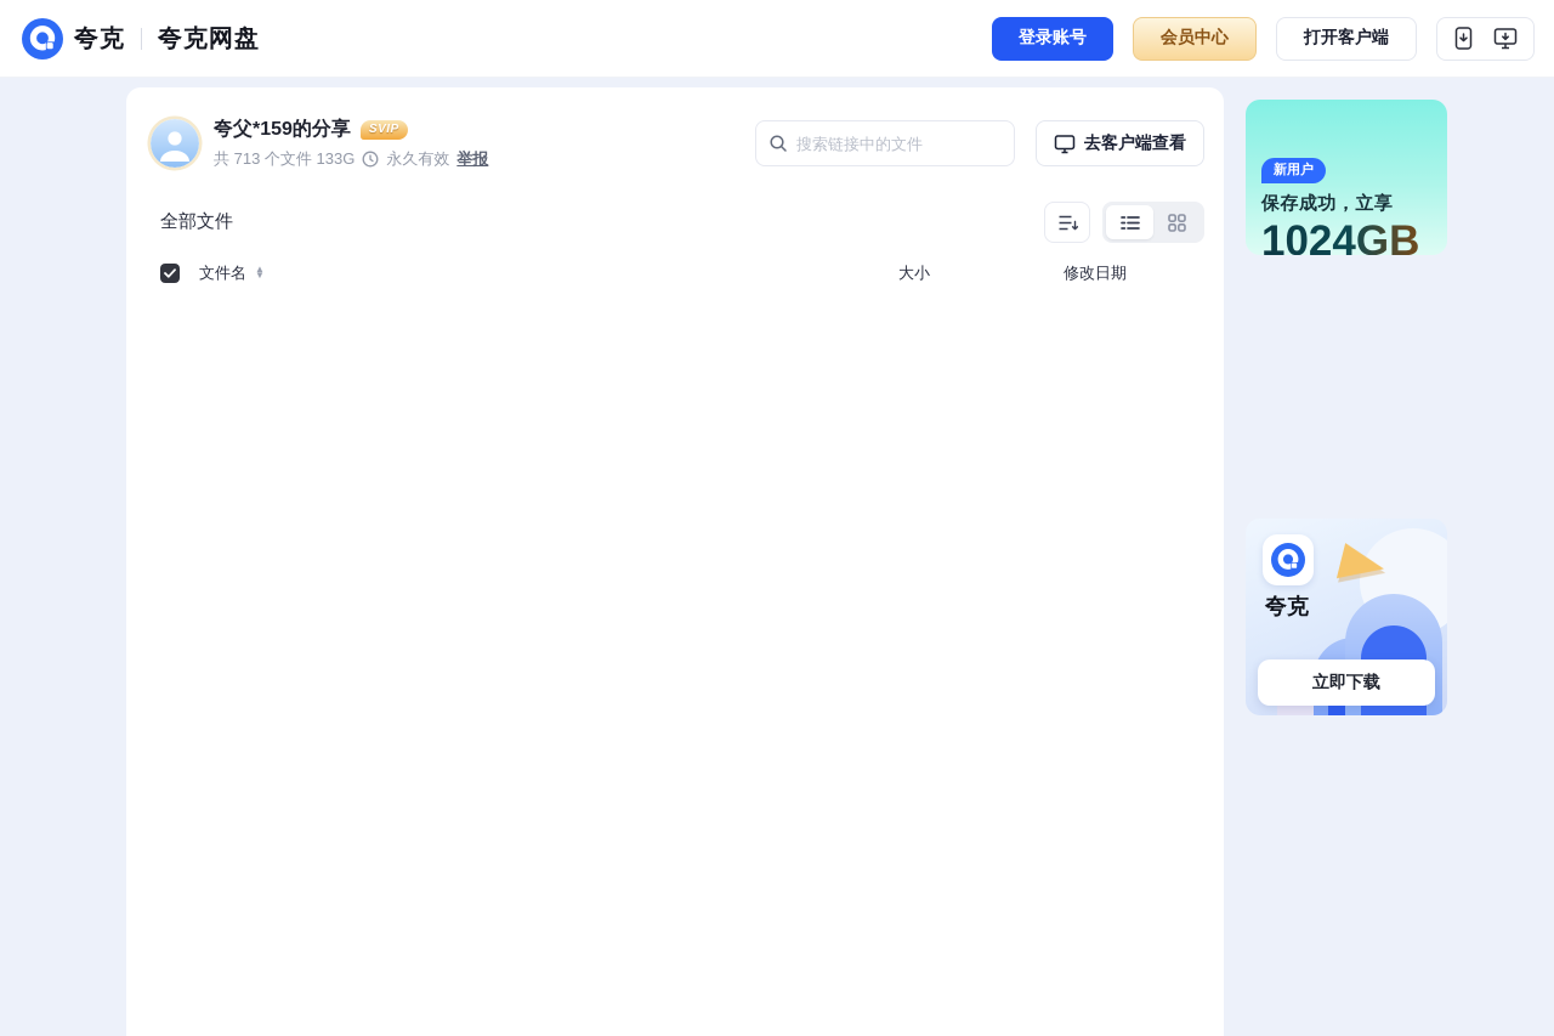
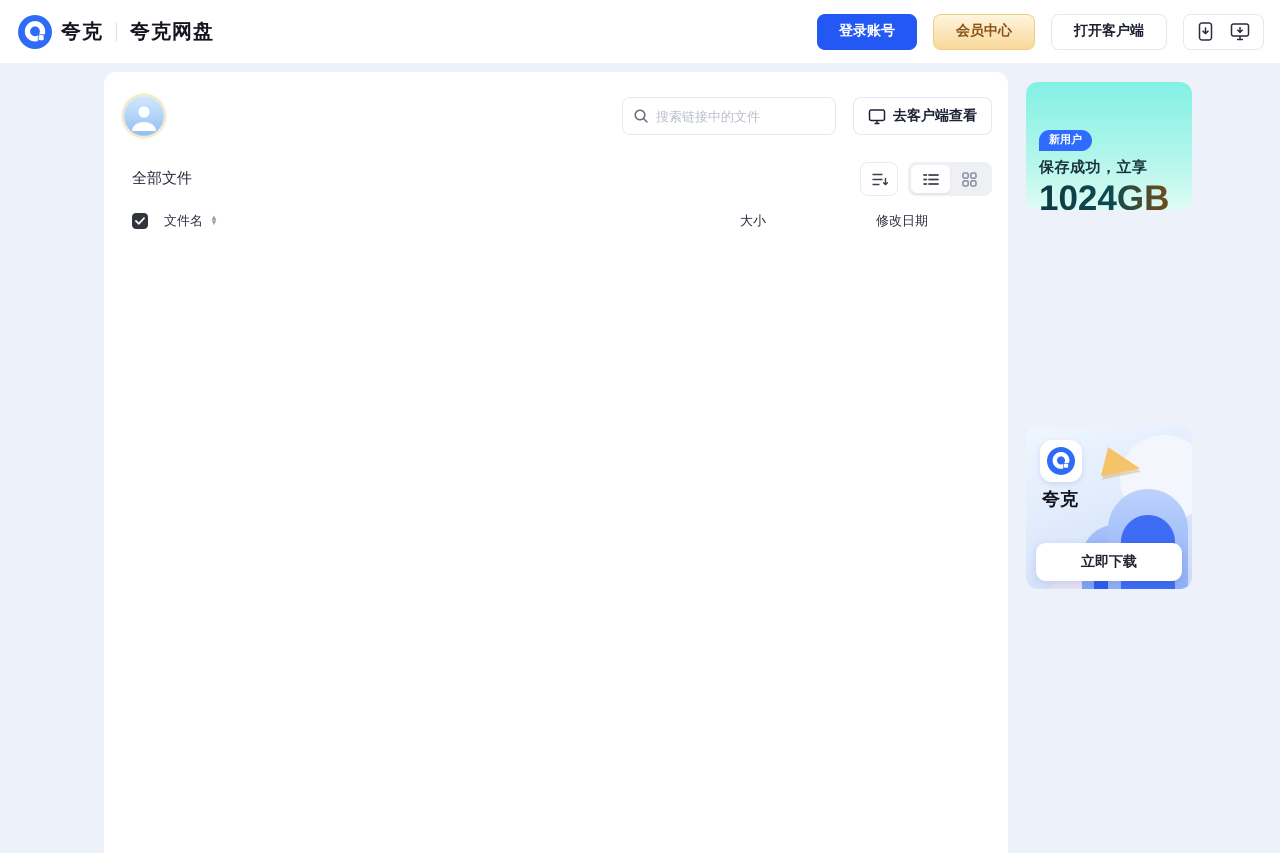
  夸克
  夸克网盘
  登录账号
  会员中心
  打开客户端
- 夸父*159的分享
- SVIP
- 共 713 个文件 133G
- 永久有效
- 举报
  搜索链接中的文件
  去客户端查看
  全部文件
  文件名
  ▲
  ▼
  大小
  修改日期
  新用户
  保存成功，立享
  1024GB
  夸克
  立即下载
